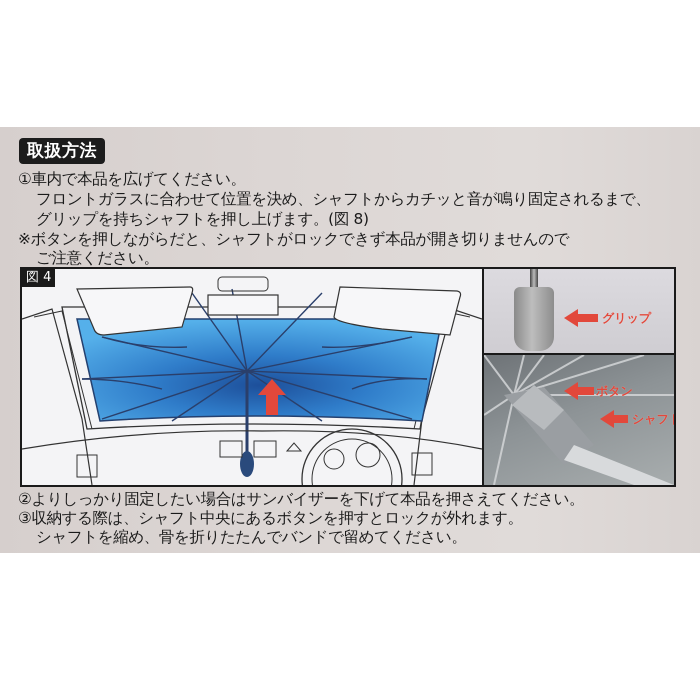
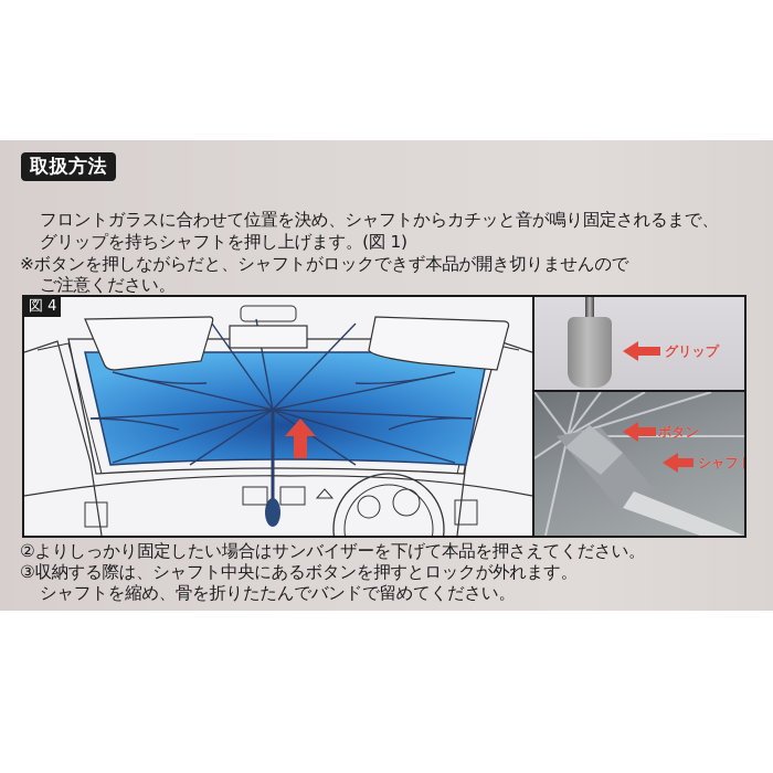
  取扱方法
- ①車内で本品を広げてください。
  フロントガラスに合わせて位置を決め、シャフトからカチッと音が鳴り固定されるまで、
- グリップを持ちシャフトを押し上げます。(図 8)
+ グリップを持ちシャフトを押し上げます。(図 1)
  ※ボタンを押しながらだと、シャフトがロックできず本品が開き切りませんので
  ご注意ください。
  図 4
  グリップ
  ボタン
  シャフ
  ②よりしっかり固定したい場合はサンバイザーを下げて本品を押さえてください。
  ③収納する際は、シャフト中央にあるボタンを押すとロックが外れます。
  シャフトを縮め、骨を折りたたんでバンドで留めてください。
